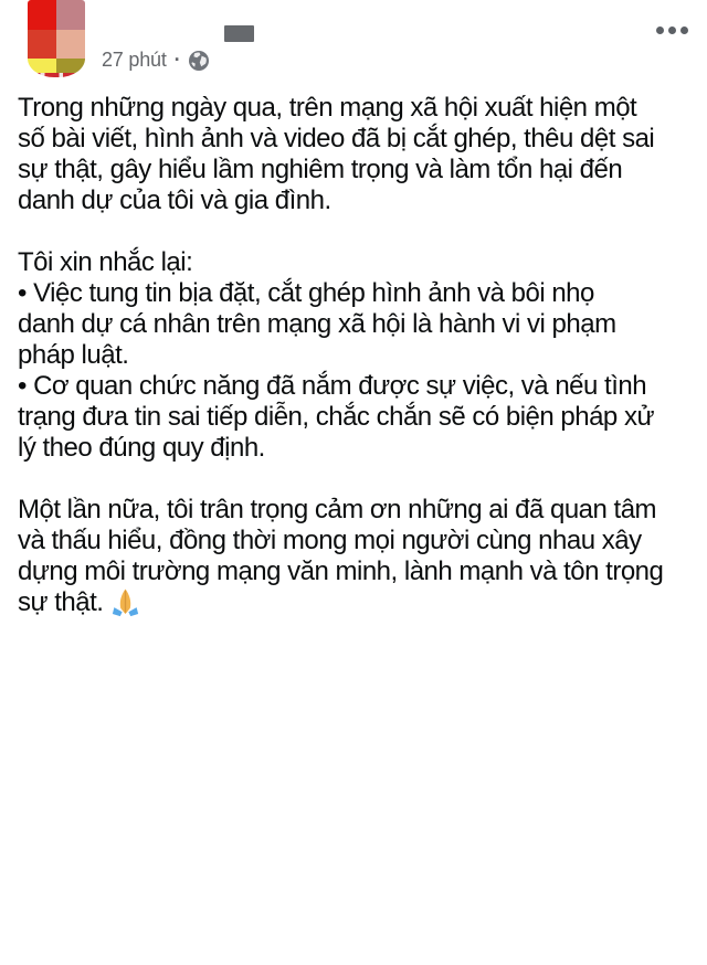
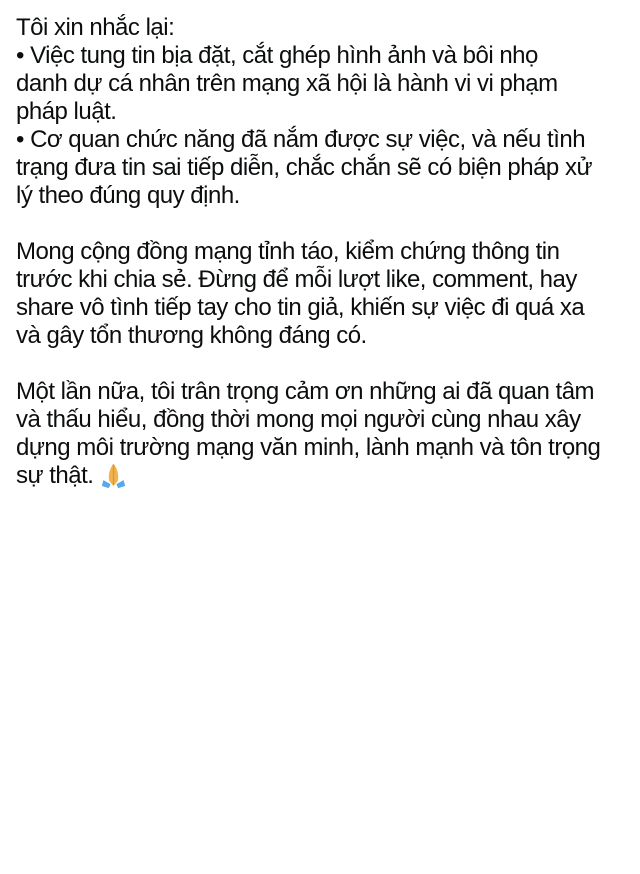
- 27 phút
- ·
- Trong những ngày qua, trên mạng xã hội xuất hiện một
- số bài viết, hình ảnh và video đã bị cắt ghép, thêu dệt sai
- sự thật, gây hiểu lầm nghiêm trọng và làm tổn hại đến
- danh dự của tôi và gia đình.
  Tôi xin nhắc lại:
  • Việc tung tin bịa đặt, cắt ghép hình ảnh và bôi nhọ
  danh dự cá nhân trên mạng xã hội là hành vi vi phạm
  pháp luật.
  • Cơ quan chức năng đã nắm được sự việc, và nếu tình
  trạng đưa tin sai tiếp diễn, chắc chắn sẽ có biện pháp xử
  lý theo đúng quy định.
+ Mong cộng đồng mạng tỉnh táo, kiểm chứng thông tin
+ trước khi chia sẻ. Đừng để mỗi lượt like, comment, hay
+ share vô tình tiếp tay cho tin giả, khiến sự việc đi quá xa
+ và gây tổn thương không đáng có.
  Một lần nữa, tôi trân trọng cảm ơn những ai đã quan tâm
  và thấu hiểu, đồng thời mong mọi người cùng nhau xây
  dựng môi trường mạng văn minh, lành mạnh và tôn trọng
  sự thật.
